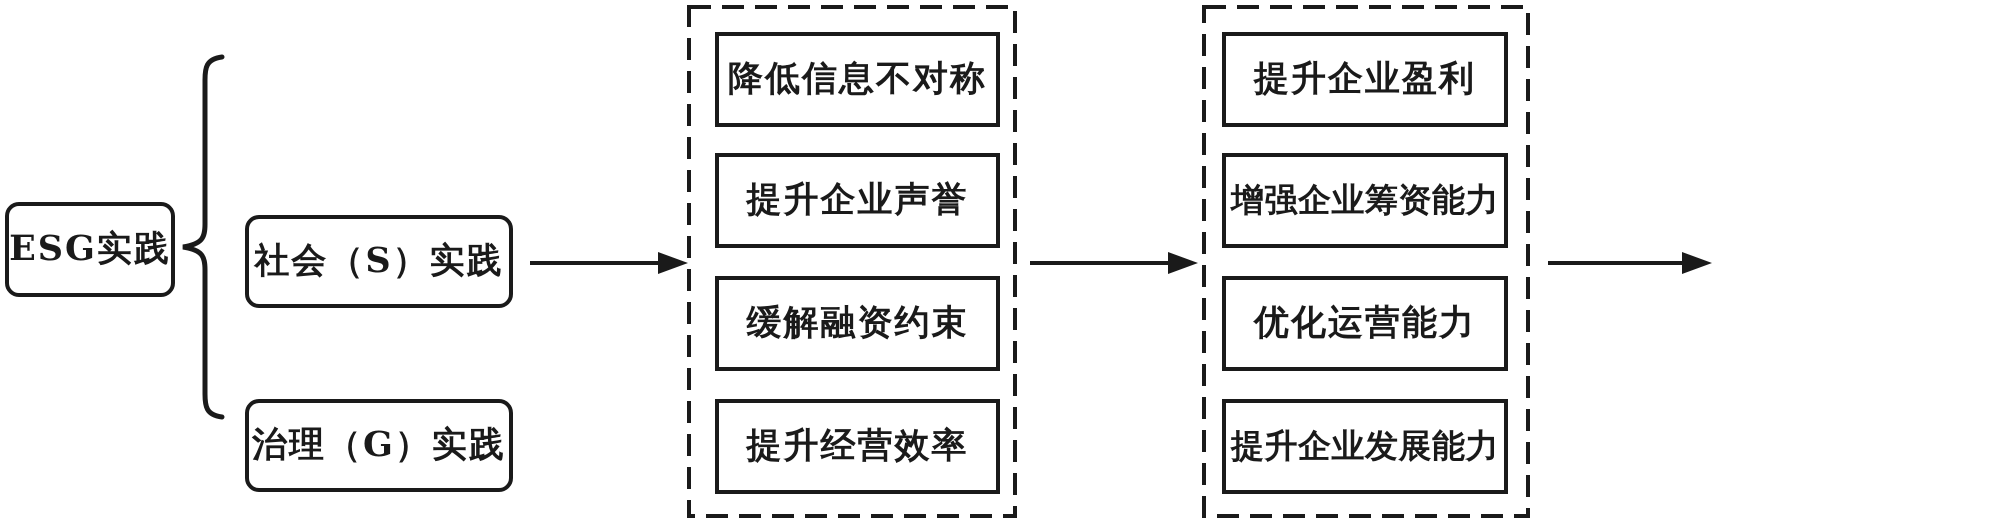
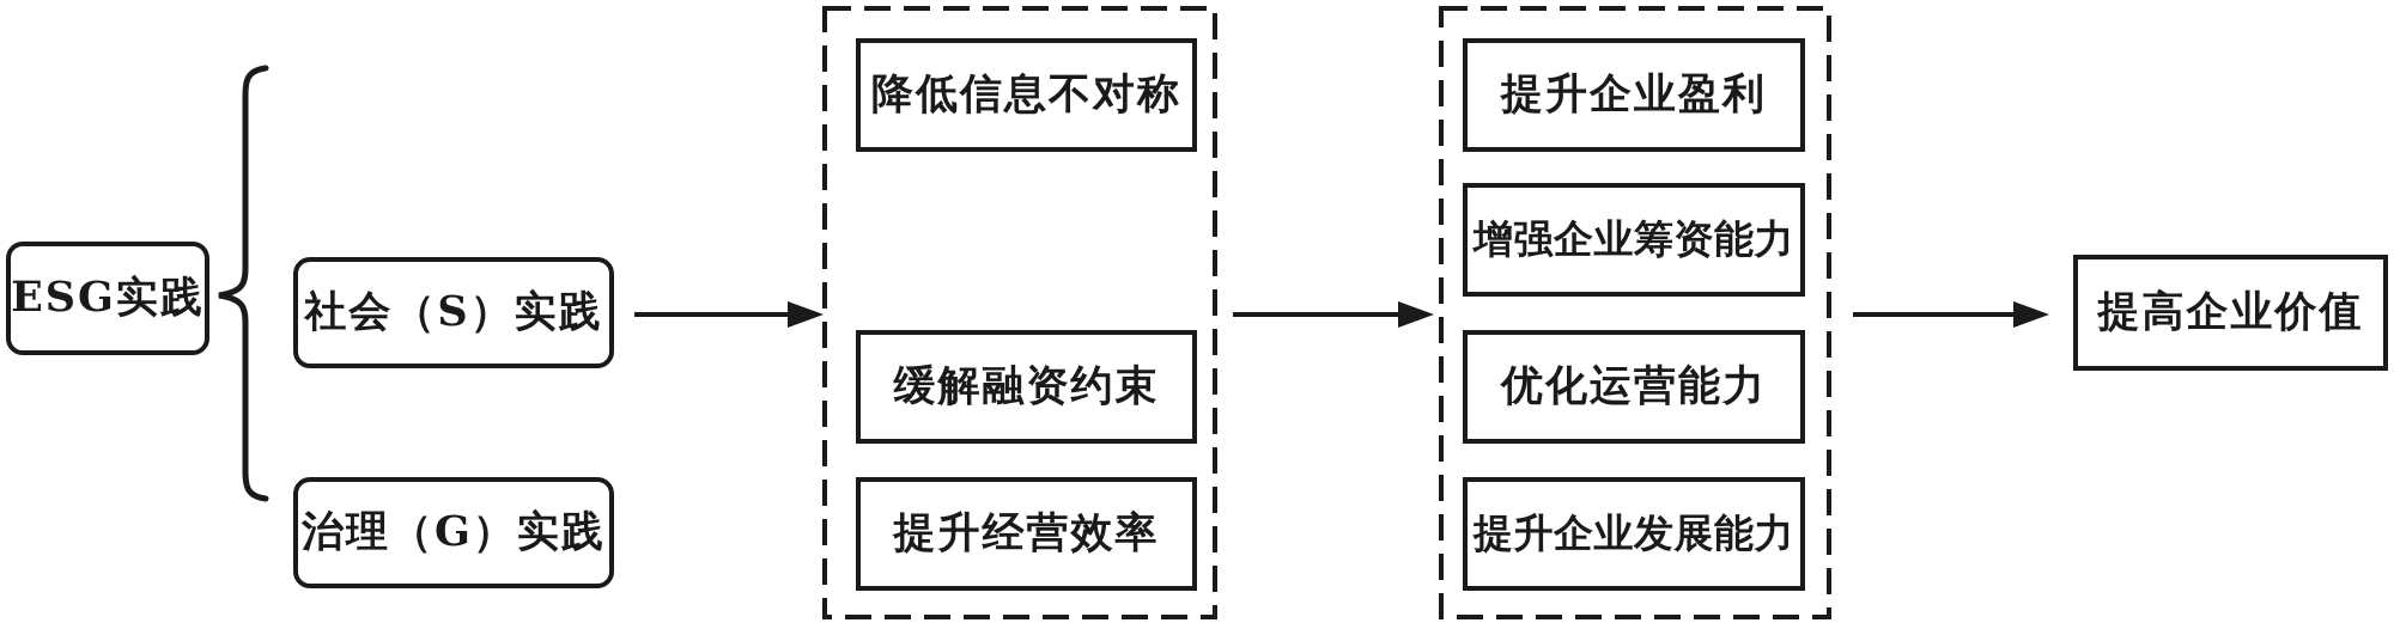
  ESG实践
  社会（S）实践
  治理（G）实践
  降低信息不对称
- 提升企业声誉
  缓解融资约束
  提升经营效率
  提升企业盈利
  增强企业筹资能力
  优化运营能力
  提升企业发展能力
+ 提高企业价值
